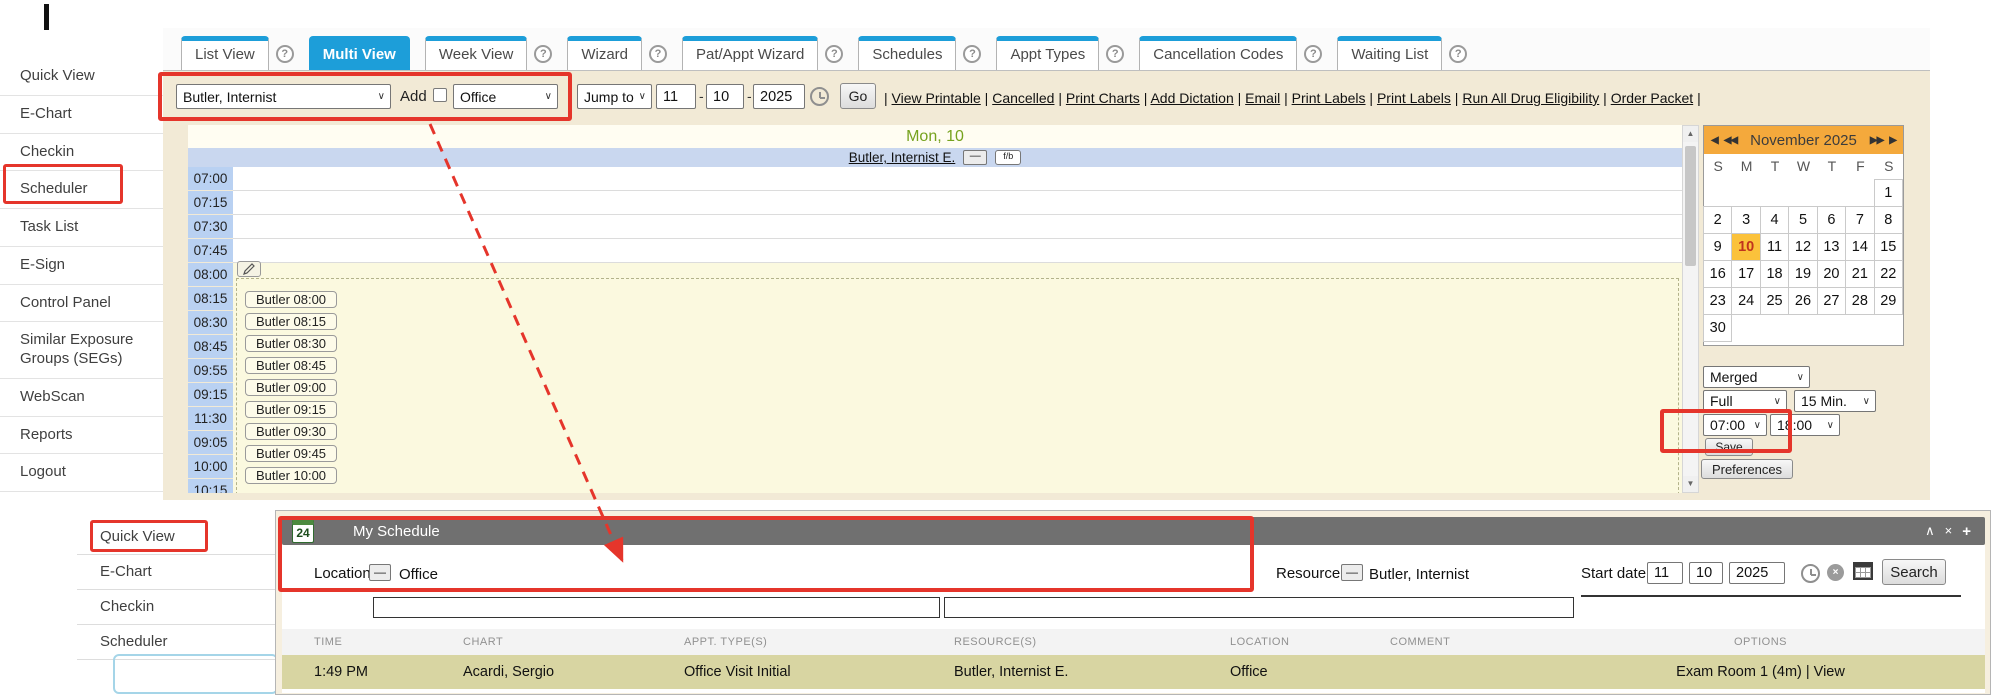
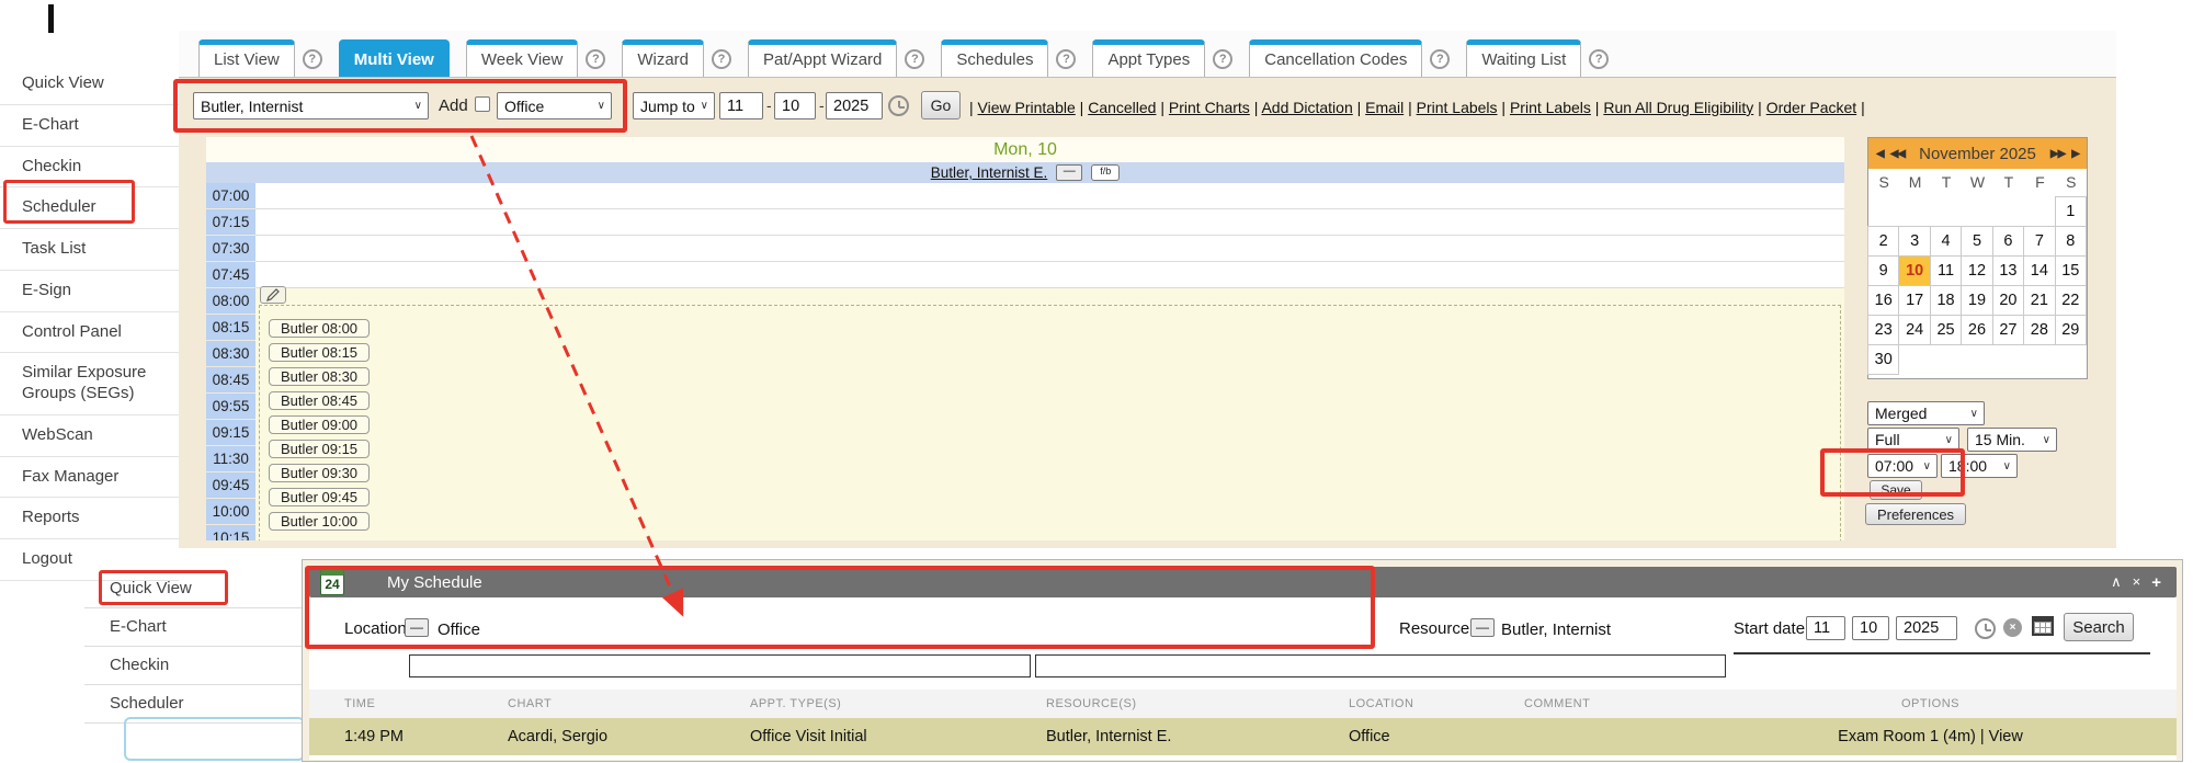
  Quick View
  E-Chart
  Checkin
  Scheduler
  Task List
  E-Sign
  Control Panel
  Similar Exposure Groups (SEGs)
  WebScan
+ Fax Manager
  Reports
  Logout
  List View
  ?
  Multi View
  Week View
  ?
  Wizard
  ?
  Pat/Appt Wizard
  ?
  Schedules
  ?
  Appt Types
  ?
  Cancellation Codes
  ?
  Waiting List
  ?
  Butler, Internist
  ∨
  Add
  Office
  ∨
  Jump to
  ∨
  11
  -
  10
  -
  2025
  Go
  | View Printable | Cancelled | Print Charts | Add Dictation | Email | Print Labels | Print Labels | Run All Drug Eligibility | Order Packet
  Mon, 10
  Butler, Internist E.
  —
  f/b
  07:00
  07:15
  07:30
  07:45
  08:00
  08:15
  08:30
  08:45
  09:55
  09:15
  11:30
- 09:05
+ 09:45
  10:00
  10:15
  Butler 08:00
  Butler 08:15
  Butler 08:30
  Butler 08:45
  Butler 09:00
  Butler 09:15
  Butler 09:30
  Butler 09:45
  Butler 10:00
- ▲
- ▼
  ◀
  ◀◀
  November 2025
  ▶▶
  ▶
  S
  M
  T
  W
  T
  F
  S
  1
  2
  3
  4
  5
  6
  7
  8
  9
  10
  11
  12
  13
  14
  15
  16
  17
  18
  19
  20
  21
  22
  23
  24
  25
  26
  27
  28
  29
  30
  Merged
  ∨
  Full
  ∨
  15 Min.
  ∨
  07:00
  ∨
  18:00
  ∨
  Save
  Preferences
  Quick View
  E-Chart
  Checkin
  Scheduler
  24
  My Schedule
  ∧
  ×
  +
  Location
  —
  Office
  Resource
  —
  Butler, Internist
  Start date
  11
  10
  2025
  ×
  Search
  TIME
  CHART
  APPT. TYPE(S)
  RESOURCE(S)
  LOCATION
  COMMENT
  OPTIONS
  1:49 PM
  Acardi, Sergio
  Office Visit Initial
  Butler, Internist E.
  Office
  Exam Room 1 (4m) | View
